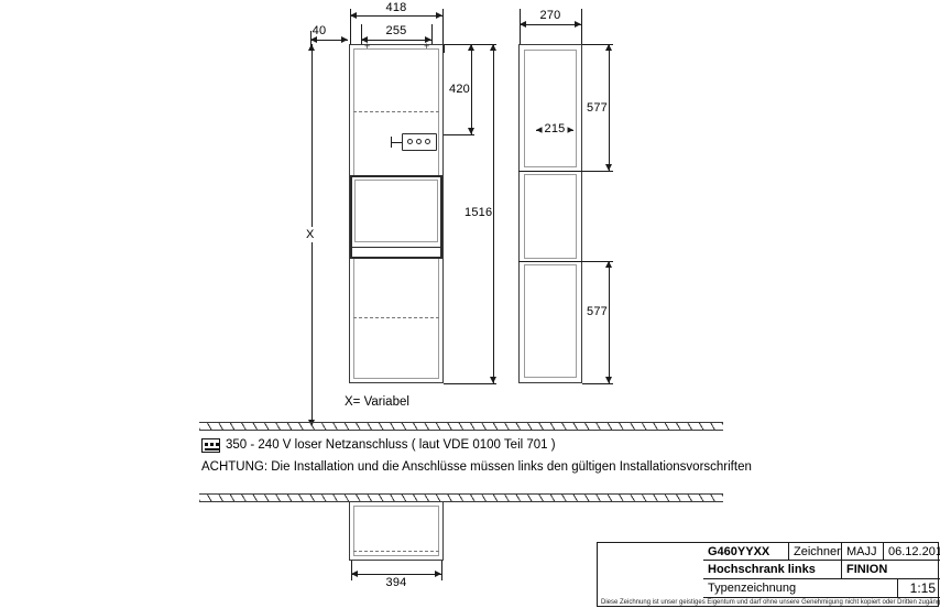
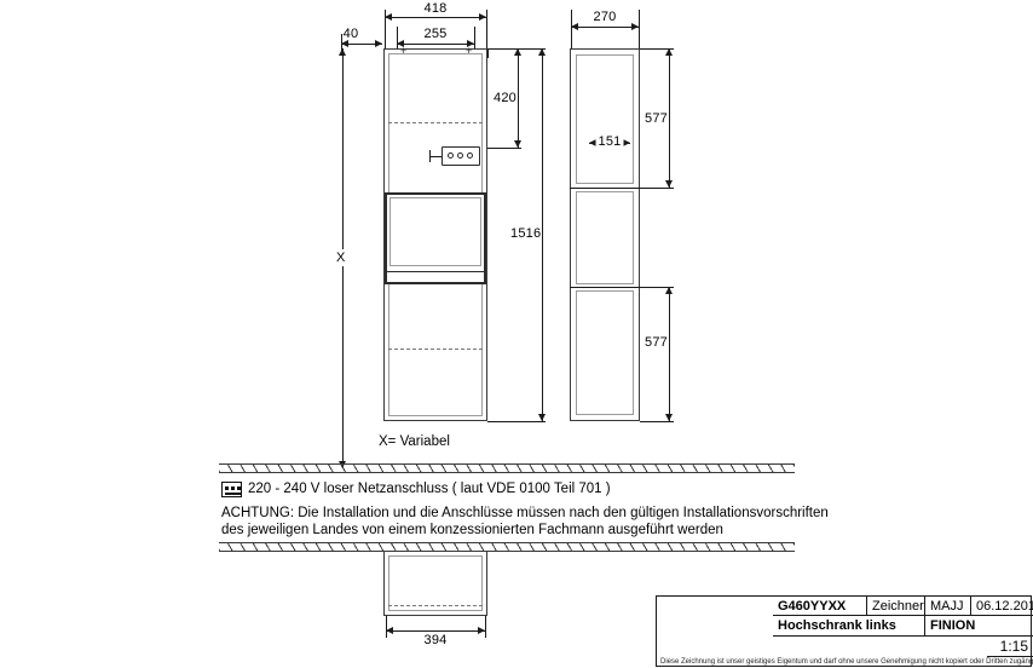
  418
  255
  40
  +
  +
  420
  1516
  X
  X= Variabel
  270
- 215
+ 151
  577
  577
- 350 - 240 V loser Netzanschluss ( laut VDE 0100 Teil 701 )
+ 220 - 240 V loser Netzanschluss ( laut VDE 0100 Teil 701 )
- ACHTUNG: Die Installation und die Anschlüsse müssen links den gültigen Installationsvorschriften
+ ACHTUNG: Die Installation und die Anschlüsse müssen nach den gültigen Installationsvorschriften
+ des jeweiligen Landes von einem konzessionierten Fachmann ausgeführt werden
  394
  G460YYXX
  Zeichner
  MAJJ
  06.12.201
  Hochschrank links
  FINION
- Typenzeichnung
  1:15
